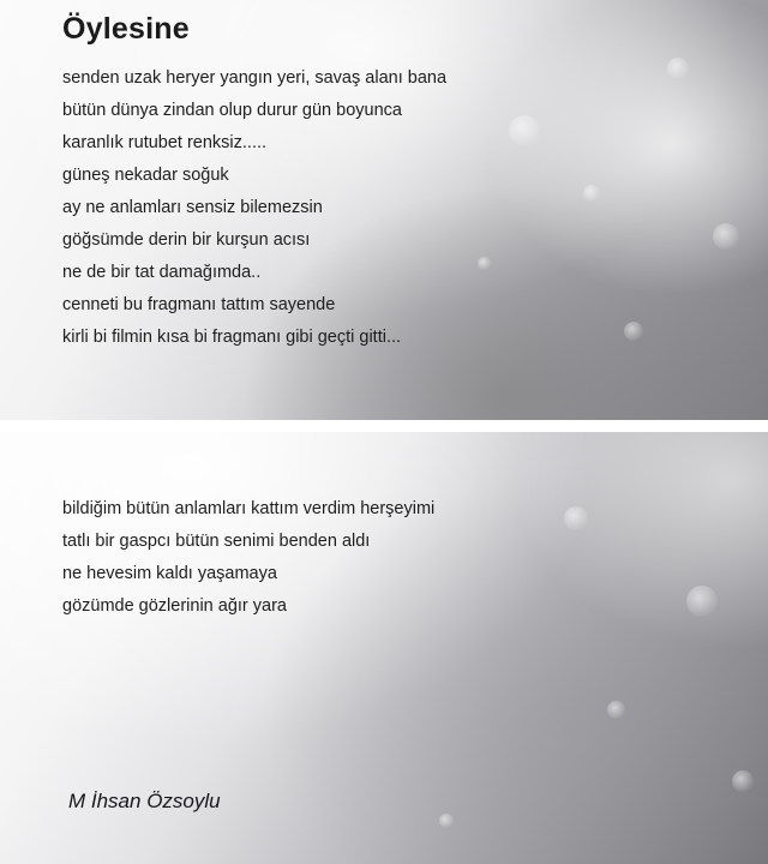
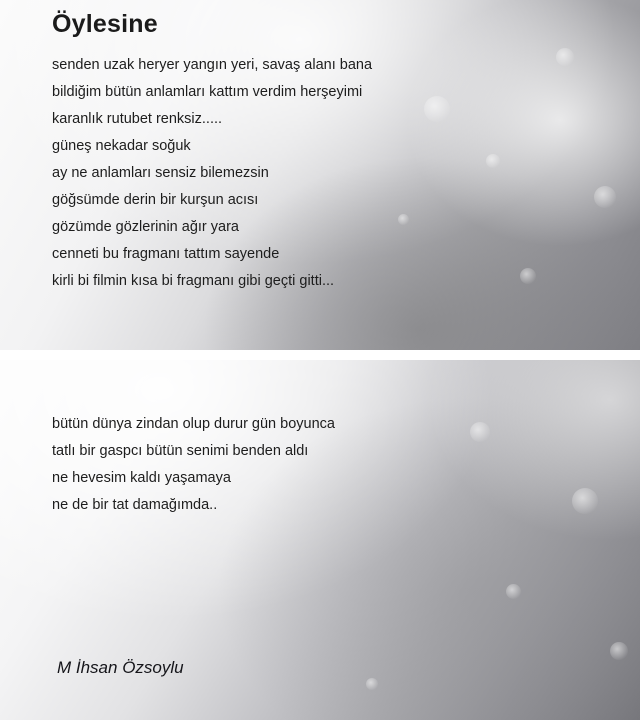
  Öylesine
  senden uzak heryer yangın yeri, savaş alanı bana
- bütün dünya zindan olup durur gün boyunca
+ bildiğim bütün anlamları kattım verdim herşeyimi
  karanlık rutubet renksiz.....
  güneş nekadar soğuk
  ay ne anlamları sensiz bilemezsin
  göğsümde derin bir kurşun acısı
- ne de bir tat damağımda..
+ gözümde gözlerinin ağır yara
  cenneti bu fragmanı tattım sayende
  kirli bi filmin kısa bi fragmanı gibi geçti gitti...
- bildiğim bütün anlamları kattım verdim herşeyimi
+ bütün dünya zindan olup durur gün boyunca
  tatlı bir gaspcı bütün senimi benden aldı
  ne hevesim kaldı yaşamaya
- gözümde gözlerinin ağır yara
+ ne de bir tat damağımda..
  M İhsan Özsoylu
